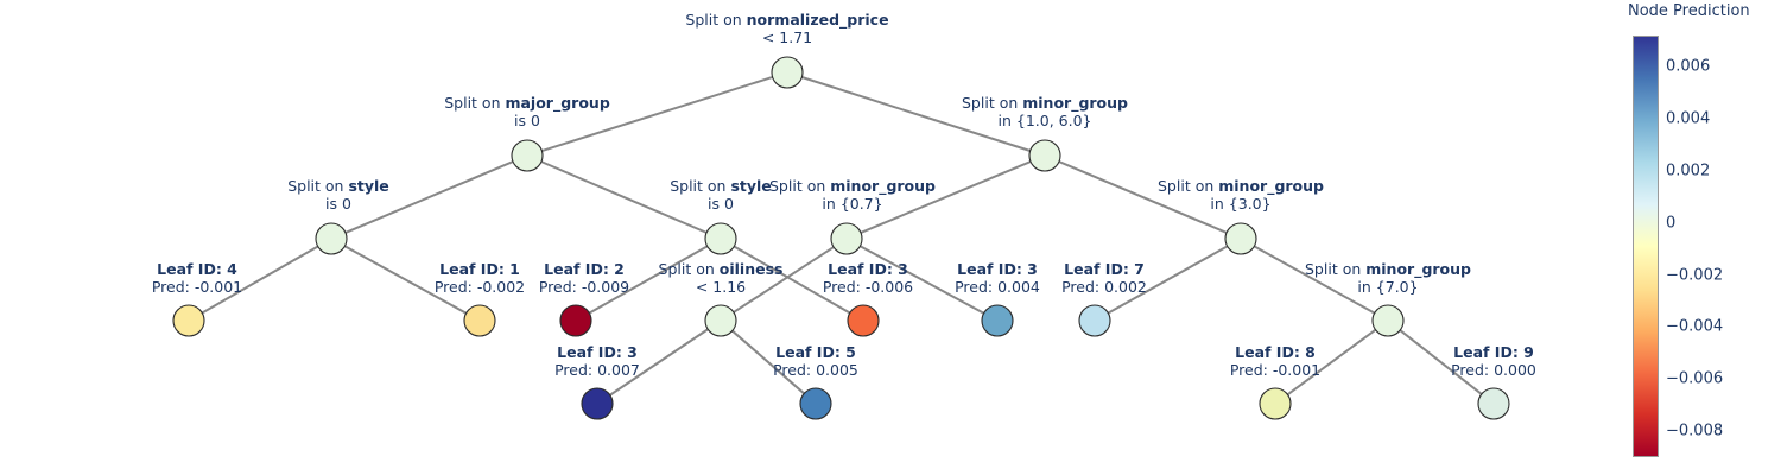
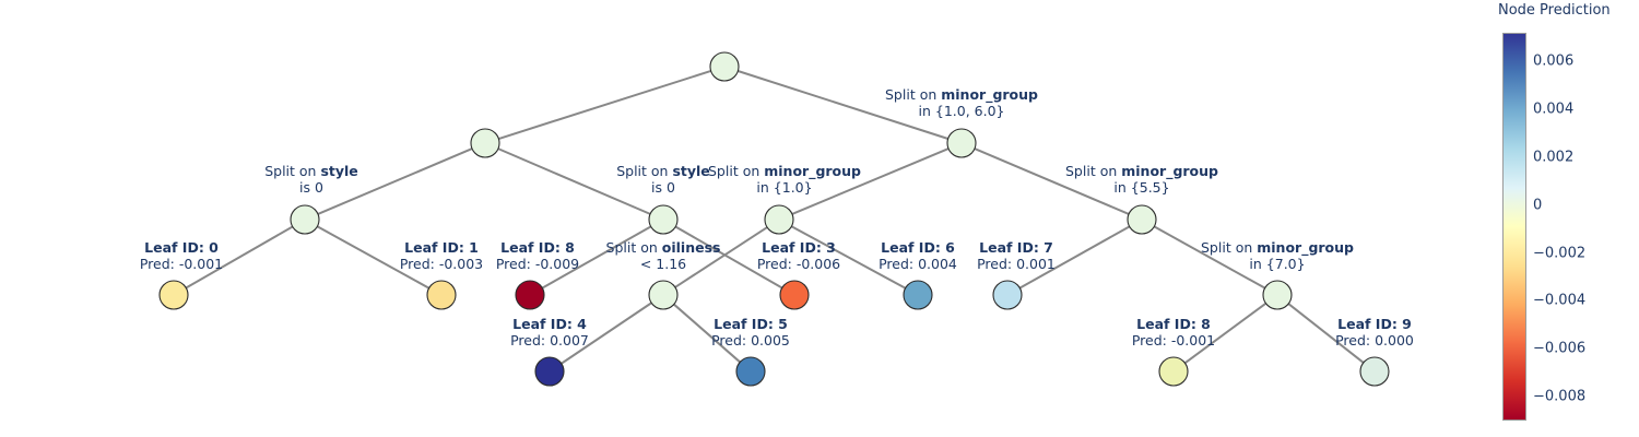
- Split on normalized_price < 1.71
- Split on major_group is 0
  Split on minor_group in {1.0, 6.0}
  Split on style is 0
  Split on style is 0
- Split on minor_group in {0.7}
+ Split on minor_group in {1.0}
- Split on minor_group in {3.0}
+ Split on minor_group in {5.5}
  Split on oiliness < 1.16
  Split on minor_group in {7.0}
- Leaf ID: 4 Pred: -0.001
+ Leaf ID: 0 Pred: -0.001
- Leaf ID: 1 Pred: -0.002
+ Leaf ID: 1 Pred: -0.003
- Leaf ID: 2 Pred: -0.009
+ Leaf ID: 8 Pred: -0.009
  Leaf ID: 3 Pred: -0.006
- Leaf ID: 3 Pred: 0.007
+ Leaf ID: 4 Pred: 0.007
  Leaf ID: 5 Pred: 0.005
- Leaf ID: 3 Pred: 0.004
+ Leaf ID: 6 Pred: 0.004
- Leaf ID: 7 Pred: 0.002
+ Leaf ID: 7 Pred: 0.001
  Leaf ID: 8 Pred: -0.001
  Leaf ID: 9 Pred: 0.000
  Node Prediction
  0.006
  0.004
  0.002
  0
  −0.002
  −0.004
  −0.006
  −0.008
